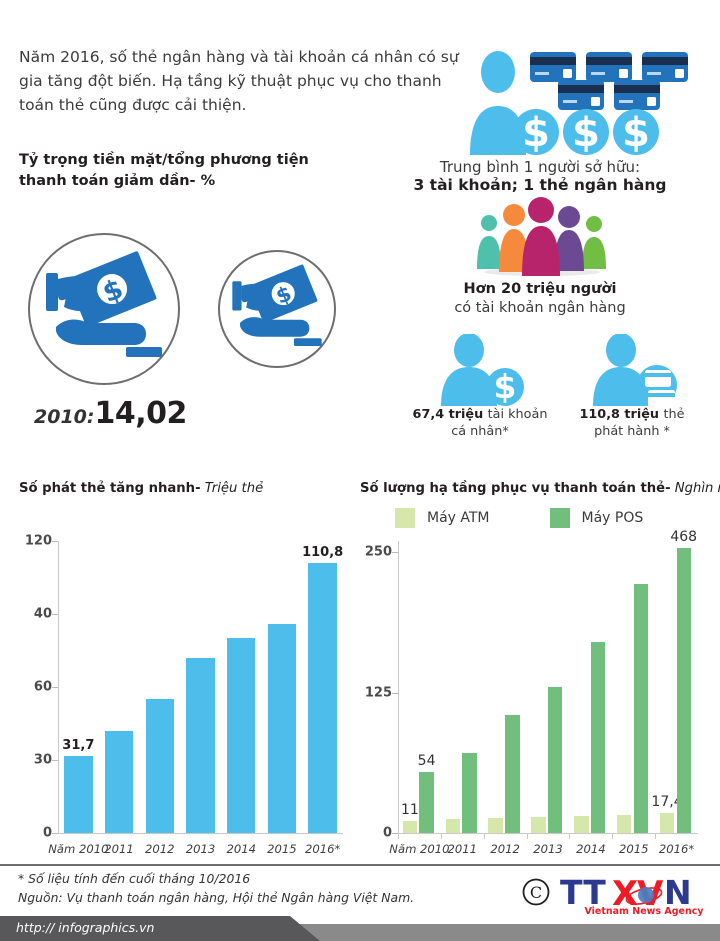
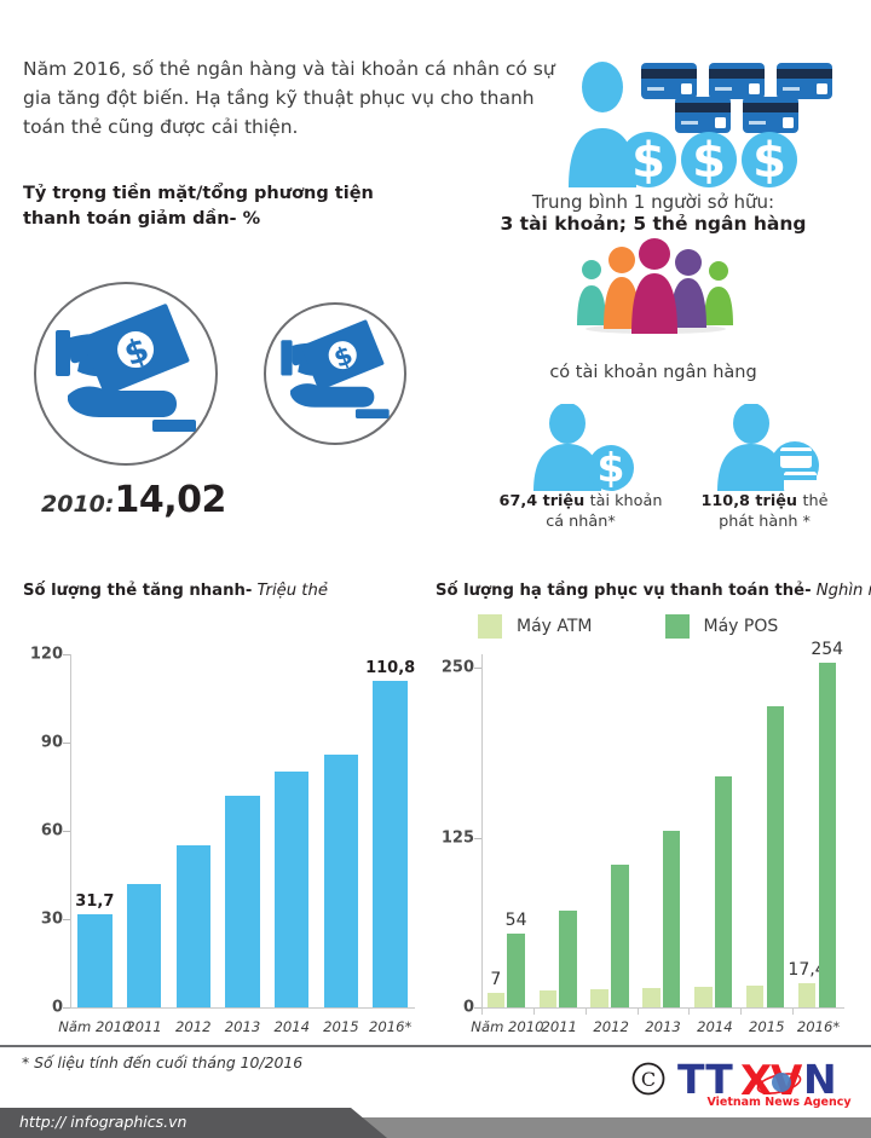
  Năm 2016, số thẻ ngân hàng và tài khoản cá nhân có sự gia tăng đột biến. Hạ tầng kỹ thuật phục vụ cho thanh toán thẻ cũng được cải thiện.
  $
  $
  $
  Tỷ trọng tiền mặt/tổng phương tiện thanh toán giảm dần- %
  2010:14,02
  Trung bình 1 người sở hữu:
- 3 tài khoản; 1 thẻ ngân hàng
+ 3 tài khoản; 5 thẻ ngân hàng
- Hơn 20 triệu người
  có tài khoản ngân hàng
  $
  67,4 triệu tài khoản
  cá nhân*
  110,8 triệu thẻ
  phát hành *
- Số phát thẻ tăng nhanh- Triệu thẻ
+ Số lượng thẻ tăng nhanh- Triệu thẻ
  Số lượng hạ tầng phục vụ thanh toán thẻ- Nghìn
  Máy ATM
  Máy POS
  0
  30
  60
- 40
+ 90
  120
  31,7
  Năm 2010
  2011
  2012
  2013
  2014
  2015
  110,8
  2016*
  0
  125
  250
- 11
+ 7
  54
  Năm 2010
  2011
  2012
  2013
  2014
  2015
  17,
- 468
+ 254
  2016*
  * Số liệu tính đến cuối tháng 10/2016
- Nguồn: Vụ thanh toán ngân hàng, Hội thẻ Ngân hàng Việt Nam.
  C
  TT
  X
  N
  Vietnam News Agency
  http:// infographics.vn
